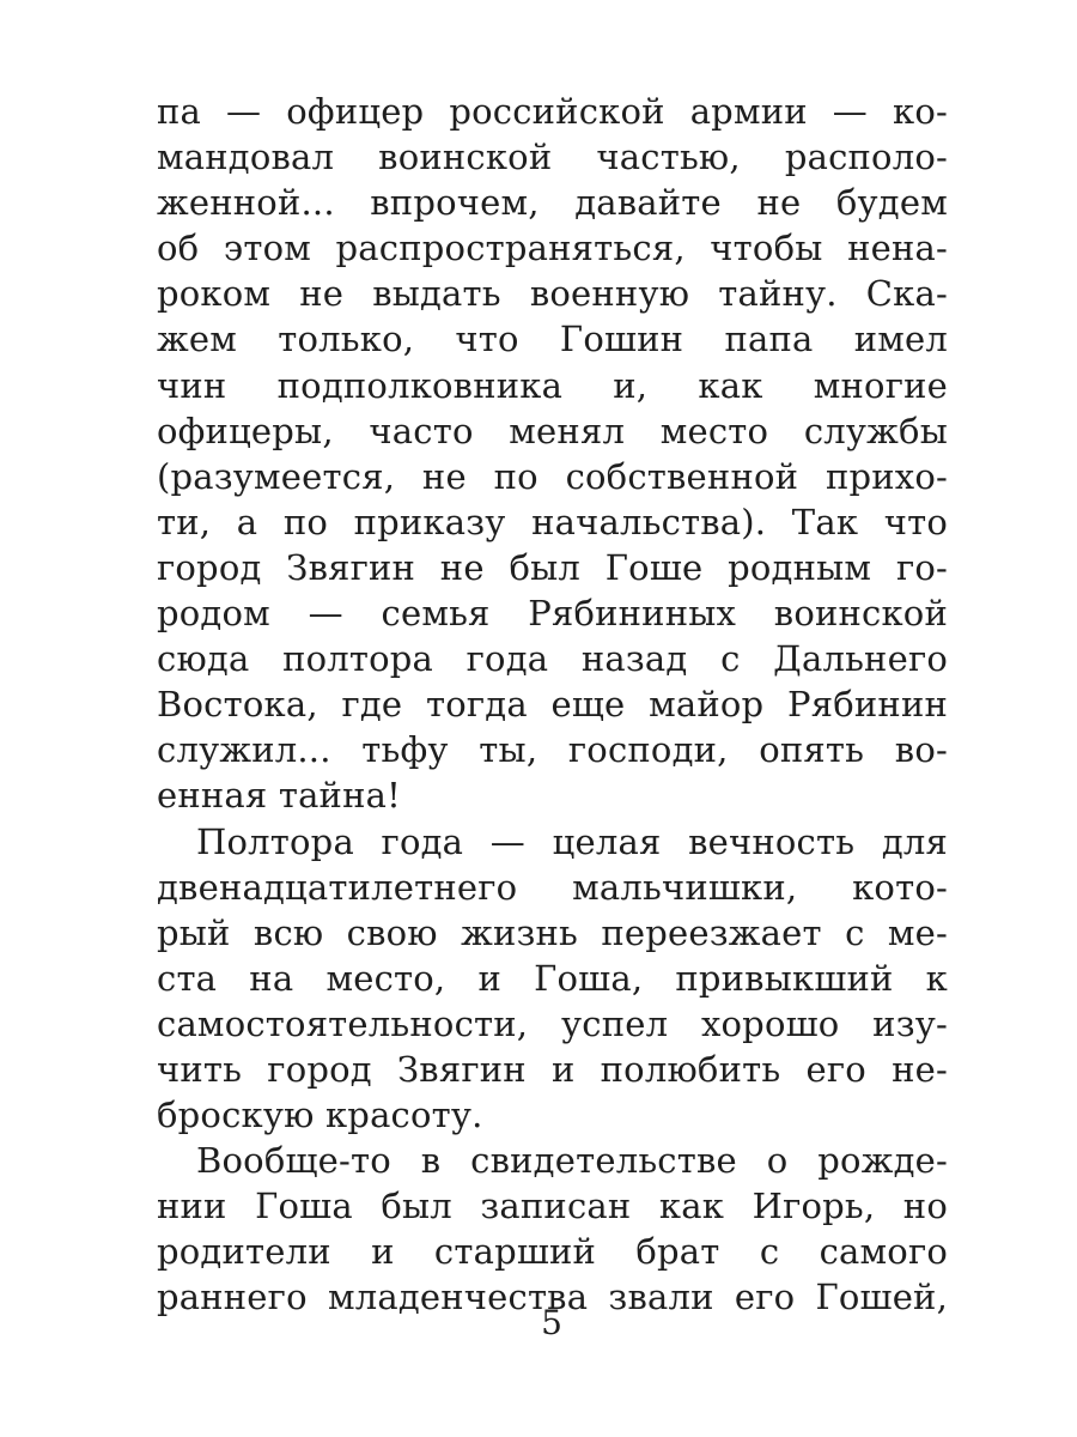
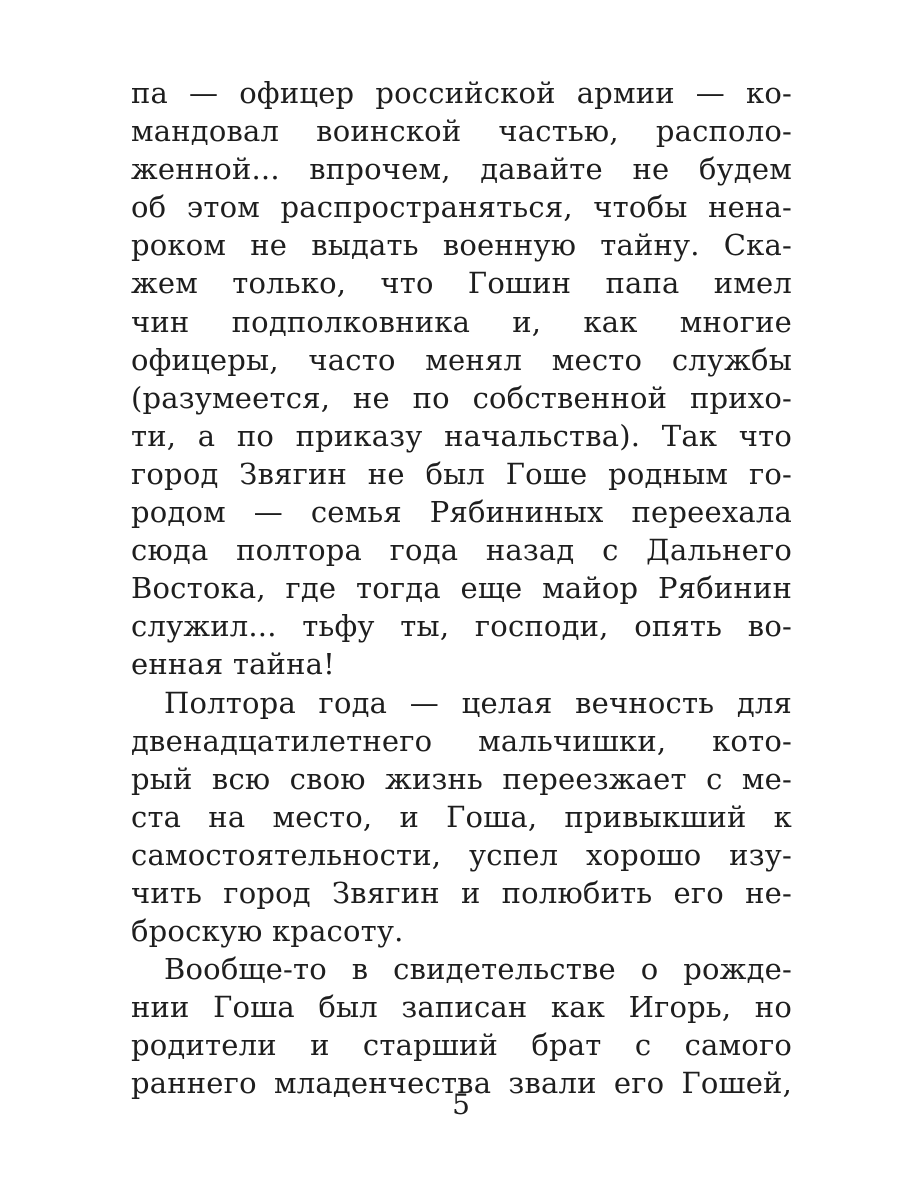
  па — офицер российской армии — ко-
  мандовал воинской частью, располо-
  женной... впрочем, давайте не будем
  об этом распространяться, чтобы нена-
  роком не выдать военную тайну. Ска-
  жем только, что Гошин папа имел
  чин подполковника и, как многие
  офицеры, часто менял место службы
  (разумеется, не по собственной прихо-
  ти, а по приказу начальства). Так что
  город Звягин не был Гоше родным го-
- родом — семья Рябининых воинской
+ родом — семья Рябининых переехала
  сюда полтора года назад с Дальнего
  Востока, где тогда еще майор Рябинин
  служил... тьфу ты, господи, опять во-
  енная тайна!
  Полтора года — целая вечность для
  двенадцатилетнего мальчишки, кото-
  рый всю свою жизнь переезжает с ме-
  ста на место, и Гоша, привыкший к
  самостоятельности, успел хорошо изу-
  чить город Звягин и полюбить его не-
  броскую красоту.
  Вообще-то в свидетельстве о рожде-
  нии Гоша был записан как Игорь, но
  родители и старший брат с самого
  раннего младенчества звали его Гошей,
  5
